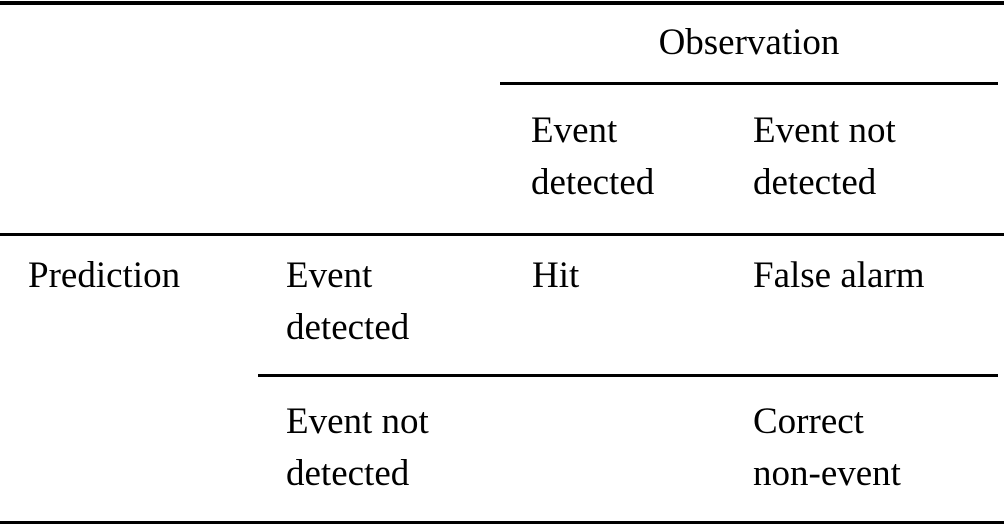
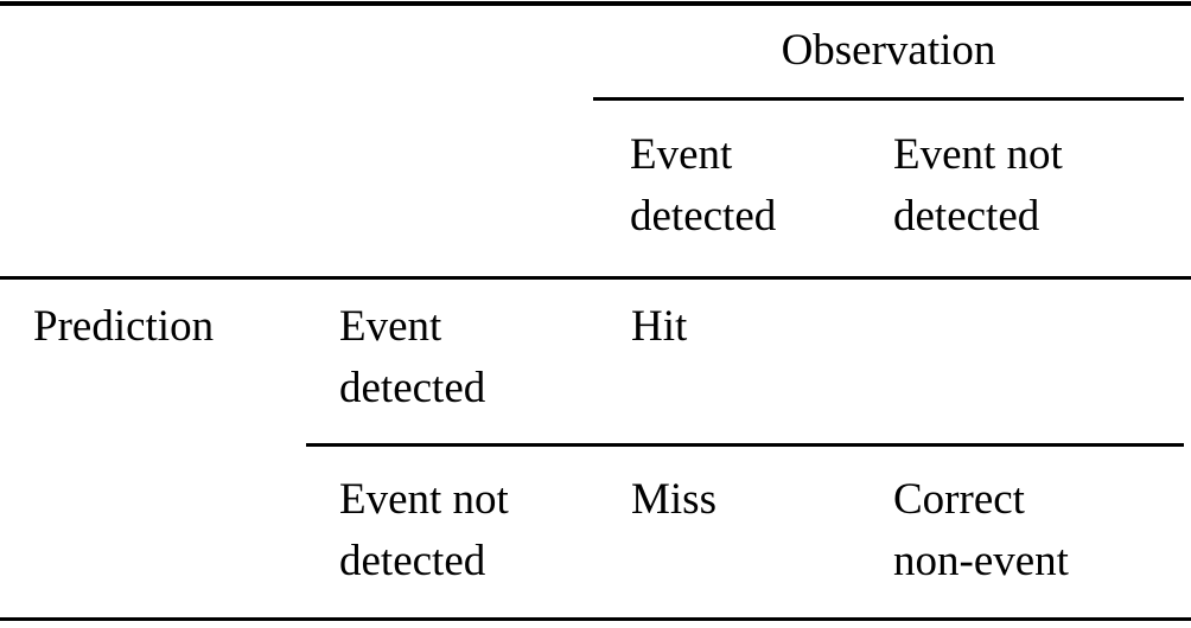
  Observation
  Event
  detected
  Event not
  detected
  Prediction
  Event
  detected
  Hit
- False alarm
  Event not
  detected
+ Miss
  Correct
  non-event
